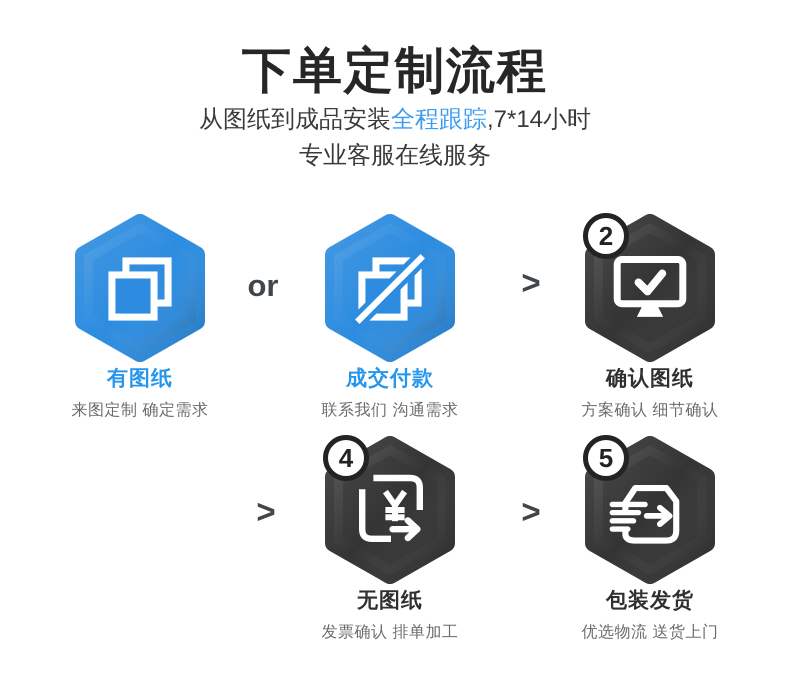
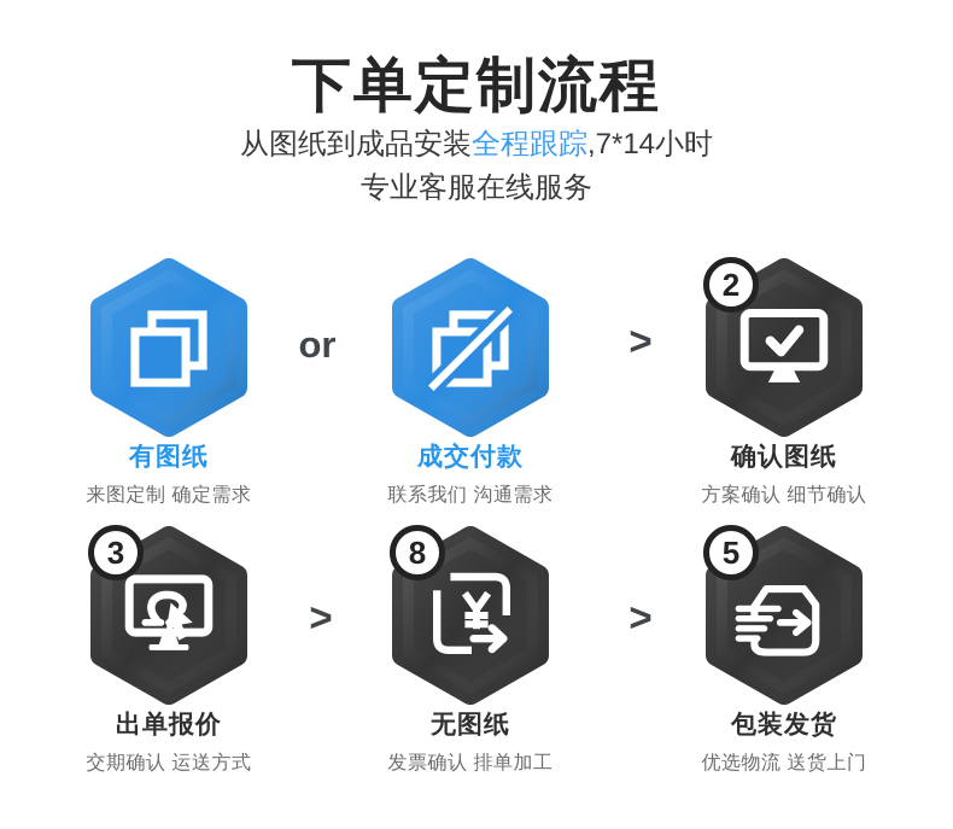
  下单定制流程
  从图纸到成品安装全程跟踪,7*14小时
  专业客服在线服务
  有图纸
  来图定制 确定需求
  or
  成交付款
  联系我们 沟通需求
  >
  2
  确认图纸
  方案确认 细节确认
+ 3
+ 出单报价
+ 交期确认 运送方式
  >
- 4
+ 8
  无图纸
  发票确认 排单加工
  >
  5
  包装发货
  优选物流 送货上门
